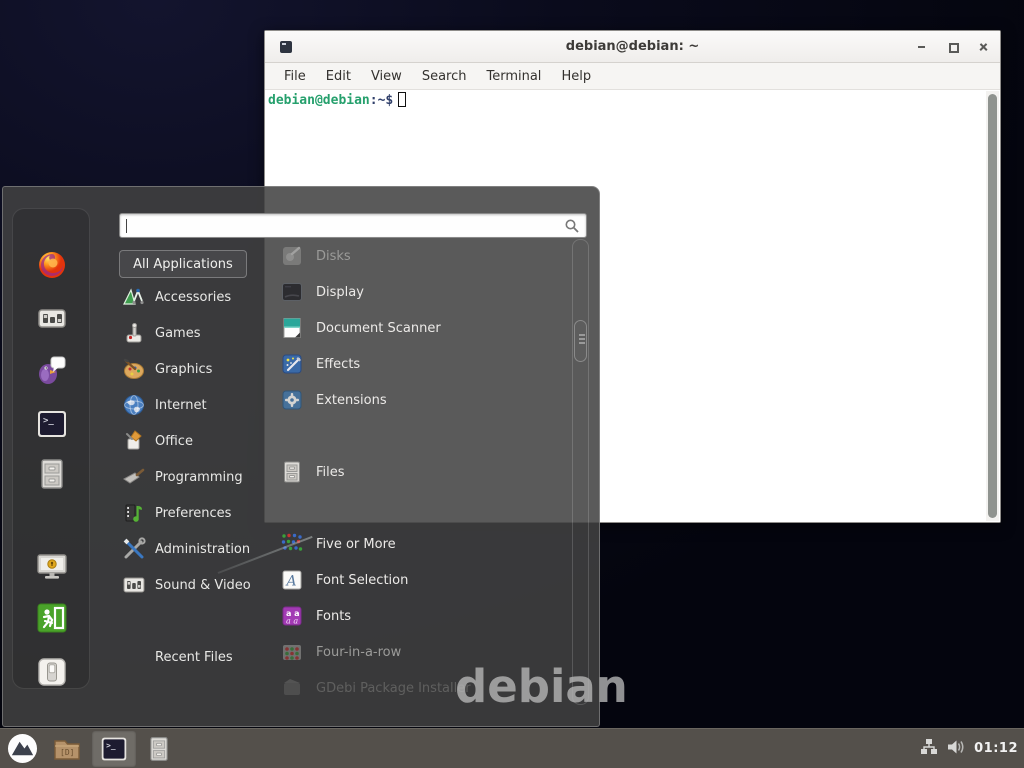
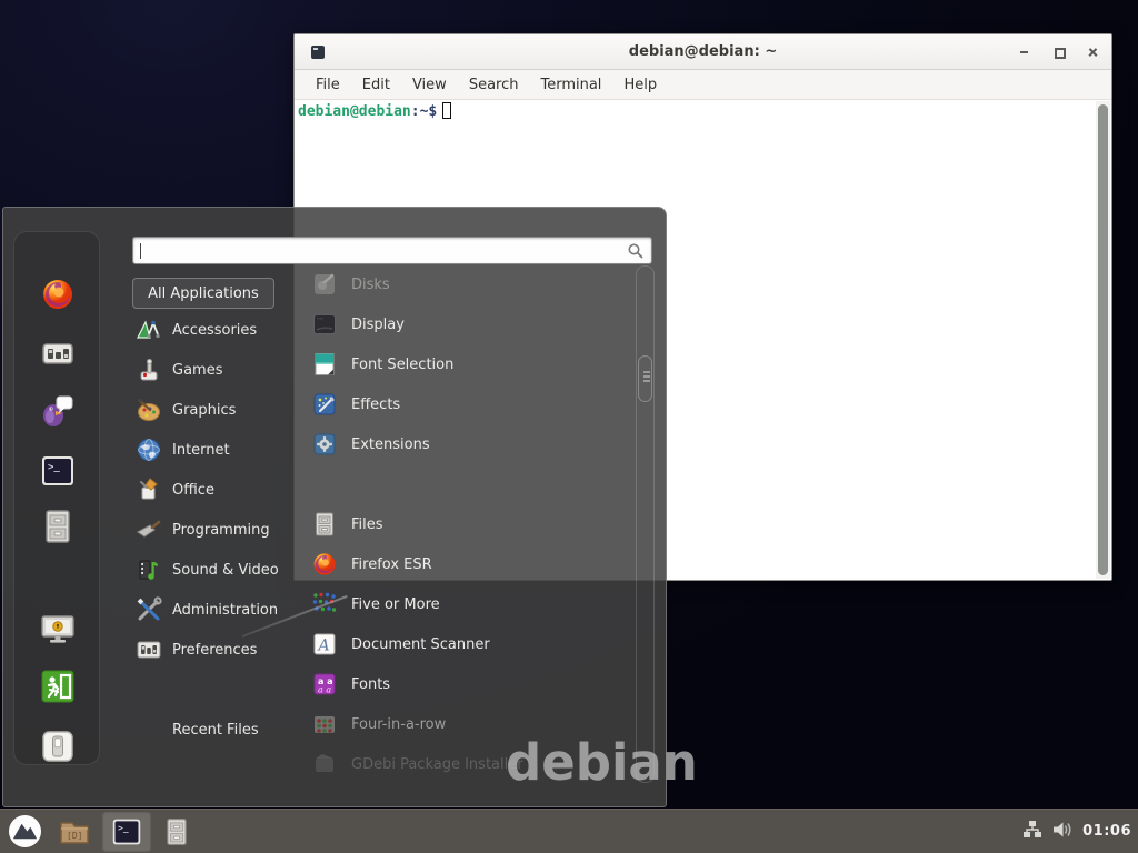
  debian@debian: ~
  File
  Edit
  View
  Search
  Terminal
  Help
  debian@debian:~$
  >_
  All Applications
  Accessories
  Games
  Graphics
  Internet
  Office
  Programming
- Preferences
+ Sound & Video
  Administration
- Sound & Video
+ Preferences
  Recent Files
  Disks
  Display
- Document Scanner
+ Font Selection
  Effects
  Extensions
  Files
+ Firefox ESR
  Five or More
  A
- Font Selection
+ Document Scanner
  a a
  a a
  Fonts
  Four-in-a-row
  GDebi Package Installer
  debian
  [D]
  >_
- 01:12
+ 01:06
